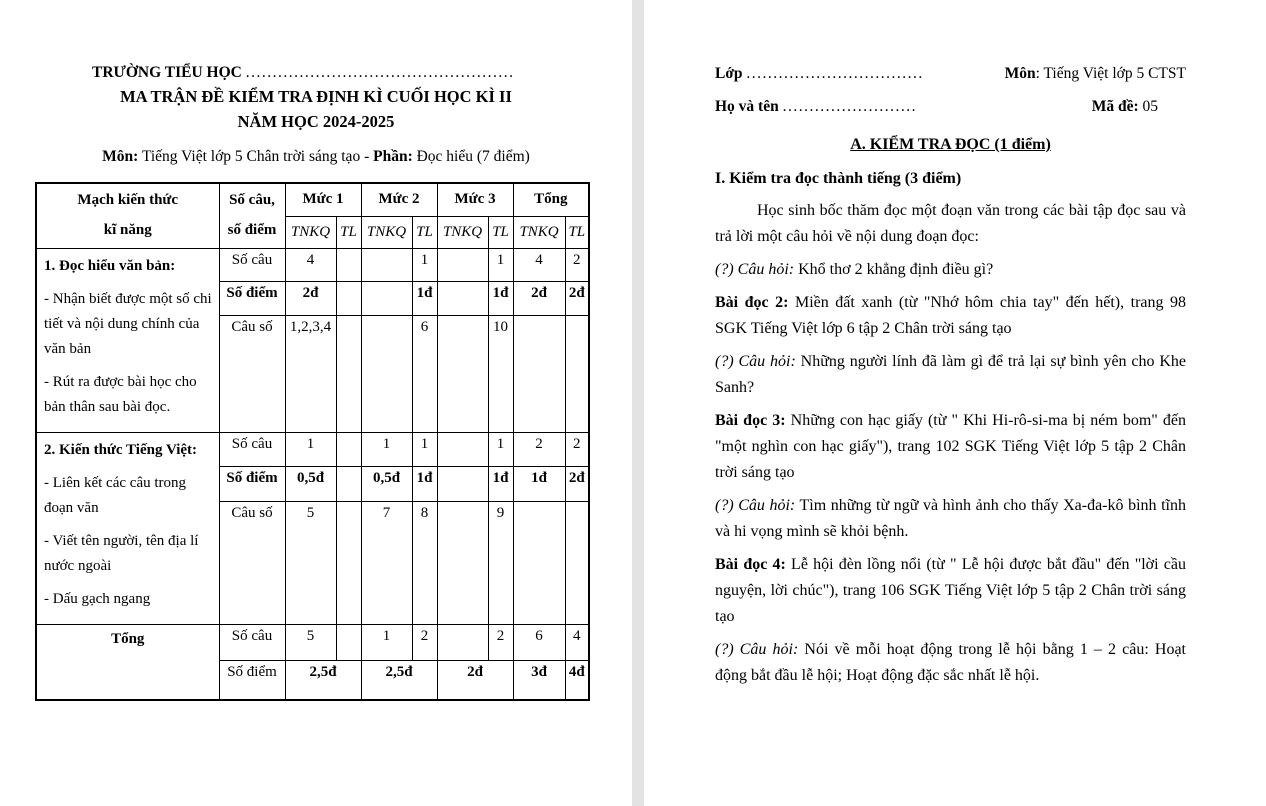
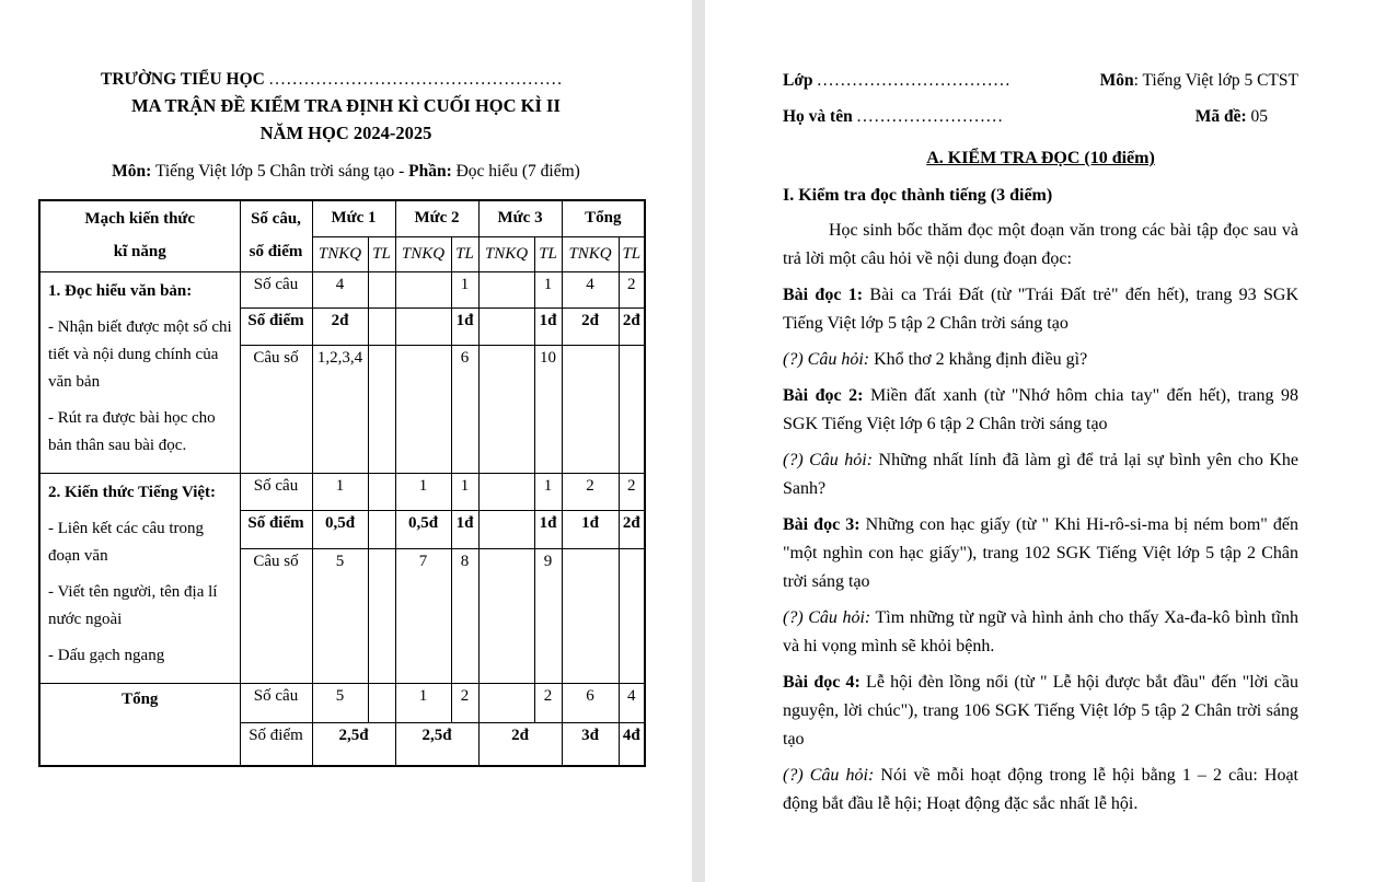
  TRƯỜNG TIỂU HỌC ..................................................
  MA TRẬN ĐỀ KIỂM TRA ĐỊNH KÌ CUỐI HỌC KÌ II
  NĂM HỌC 2024-2025
  Môn: Tiếng Việt lớp 5 Chân trời sáng tạo - Phần: Đọc hiểu (7 điểm)
  Mạch kiến thứckĩ năng	Số câu,số điểm	Mức 1	Mức 2	Mức 3	Tổng
  TNKQ	TL	TNKQ	TL	TNKQ	TL	TNKQ	TL
  1. Đọc hiểu văn bản: - Nhận biết được một số chi tiết và nội dung chính của văn bản - Rút ra được bài học cho bản thân sau bài đọc.	Số câu	4			1		1	4	2
  Số điểm	2đ			1đ		1đ	2đ	2đ
  Câu số	1,2,3,4			6		10
  2. Kiến thức Tiếng Việt: - Liên kết các câu trong đoạn văn - Viết tên người, tên địa lí nước ngoài - Dấu gạch ngang	Số câu	1		1	1		1	2	2
  Số điểm	0,5đ		0,5đ	1đ		1đ	1đ	2đ
  Câu số	5		7	8		9
  Tổng	Số câu	5		1	2		2	6	4
  Số điểm	2,5đ	2,5đ	2đ	3đ	4đ
  Lớp .................................
  Môn: Tiếng Việt lớp 5 CTST
  Họ và tên .........................
  Mã đề: 05
- A. KIỂM TRA ĐỌC (1 điểm)
+ A. KIỂM TRA ĐỌC (10 điểm)
  I. Kiểm tra đọc thành tiếng (3 điểm)
  Học sinh bốc thăm đọc một đoạn văn trong các bài tập đọc sau và trả lời một câu hỏi về nội dung đoạn đọc:
+ Bài đọc 1: Bài ca Trái Đất (từ "Trái Đất trẻ" đến hết), trang 93 SGK Tiếng Việt lớp 5 tập 2 Chân trời sáng tạo
  (?) Câu hỏi: Khổ thơ 2 khẳng định điều gì?
  Bài đọc 2: Miền đất xanh (từ "Nhớ hôm chia tay" đến hết), trang 98 SGK Tiếng Việt lớp 6 tập 2 Chân trời sáng tạo
- (?) Câu hỏi: Những người lính đã làm gì để trả lại sự bình yên cho Khe Sanh?
+ (?) Câu hỏi: Những nhất lính đã làm gì để trả lại sự bình yên cho Khe Sanh?
  Bài đọc 3: Những con hạc giấy (từ " Khi Hi-rô-si-ma bị ném bom" đến "một nghìn con hạc giấy"), trang 102 SGK Tiếng Việt lớp 5 tập 2 Chân trời sáng tạo
  (?) Câu hỏi: Tìm những từ ngữ và hình ảnh cho thấy Xa-đa-kô bình tĩnh và hi vọng mình sẽ khỏi bệnh.
  Bài đọc 4: Lễ hội đèn lồng nổi (từ " Lễ hội được bắt đầu" đến "lời cầu nguyện, lời chúc"), trang 106 SGK Tiếng Việt lớp 5 tập 2 Chân trời sáng tạo
  (?) Câu hỏi: Nói về mỗi hoạt động trong lễ hội bằng 1 – 2 câu: Hoạt động bắt đầu lễ hội; Hoạt động đặc sắc nhất lễ hội.
